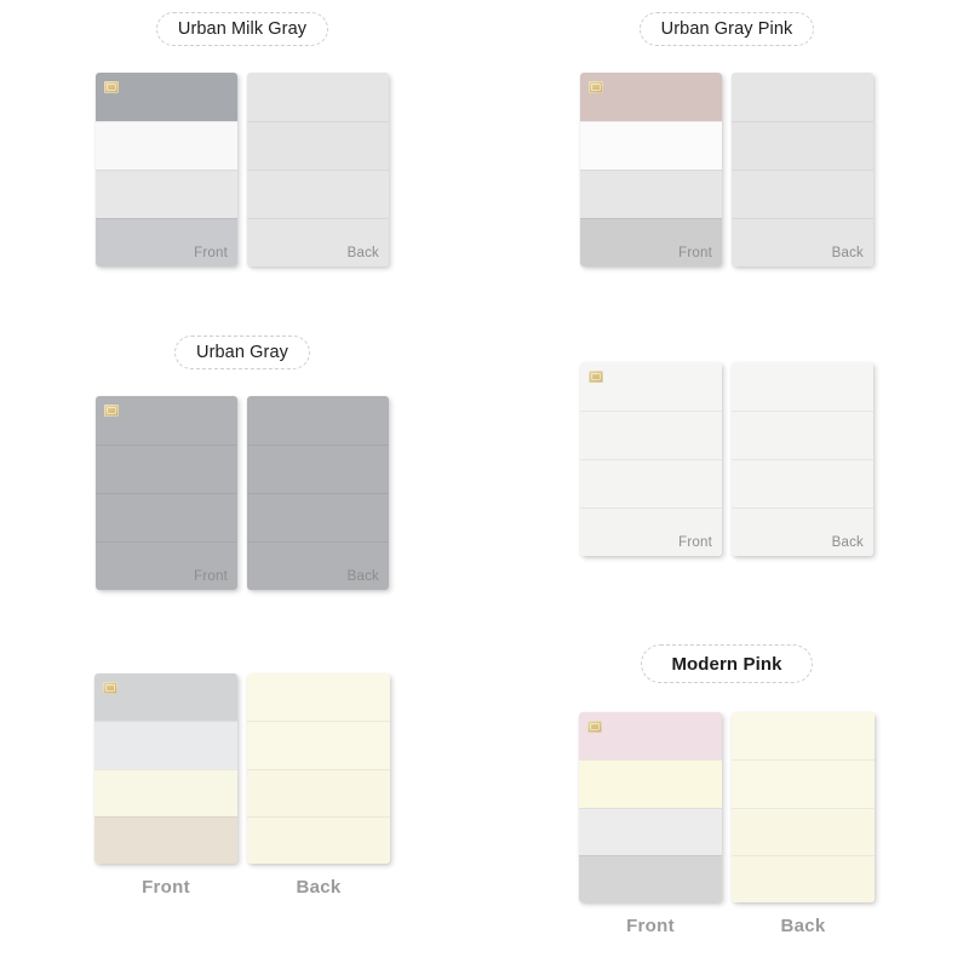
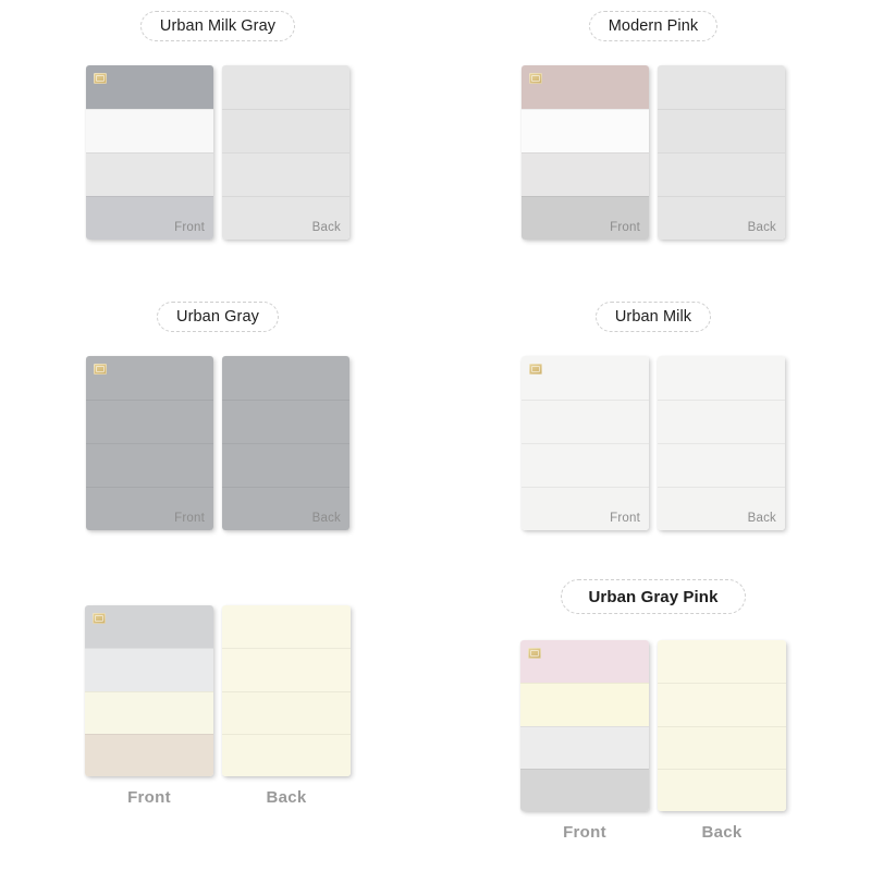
  Urban Milk Gray
  Front
  Back
- Urban Gray Pink
+ Modern Pink
  Front
  Back
  Urban Gray
  Front
  Back
+ Urban Milk
  Front
  Back
  Front
  Back
- Modern Pink
+ Urban Gray Pink
  Front
  Back
